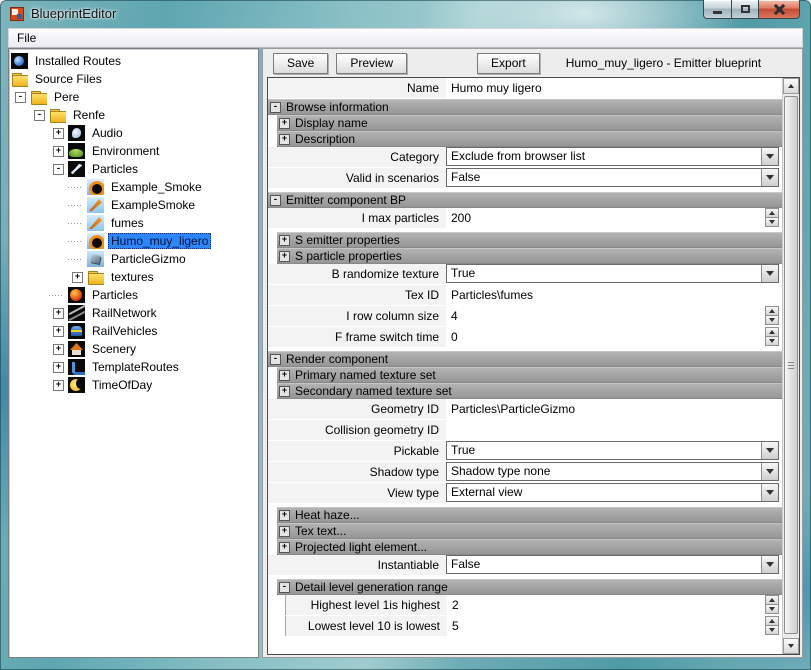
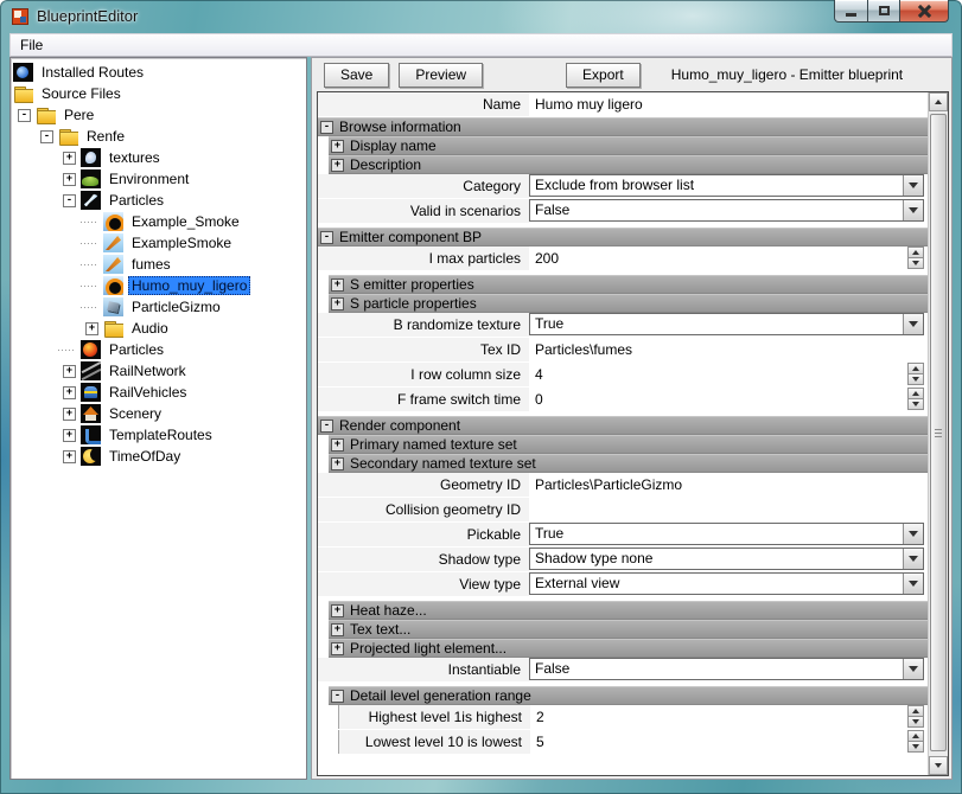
  BlueprintEditor
  File
  Installed Routes
  Source Files
  -
  Pere
  -
  Renfe
  +
- Audio
+ textures
  +
  Environment
  -
  Particles
  Example_Smoke
  ExampleSmoke
  fumes
  Humo_muy_ligero
  ParticleGizmo
  +
- textures
+ Audio
  Particles
  +
  RailNetwork
  +
  RailVehicles
  +
  Scenery
  +
  TemplateRoutes
  +
  TimeOfDay
  Save
  Preview
  Export
  Humo_muy_ligero - Emitter blueprint
  Name
  Humo muy ligero
  -
  Browse information
  +
  Display name
  +
  Description
  Category
  Exclude from browser list
  Valid in scenarios
  False
  -
  Emitter component BP
  I max particles
  200
  +
  S emitter properties
  +
  S particle properties
  B randomize texture
  True
  Tex ID
  Particles\fumes
  I row column size
  4
  F frame switch time
  0
  -
  Render component
  +
  Primary named texture set
  +
  Secondary named texture set
  Geometry ID
  Particles\ParticleGizmo
  Collision geometry ID
  Pickable
  True
  Shadow type
  Shadow type none
  View type
  External view
  +
  Heat haze...
  +
  Tex text...
  +
  Projected light element...
  Instantiable
  False
  -
  Detail level generation range
  Highest level 1is highest
  2
  Lowest level 10 is lowest
  5
